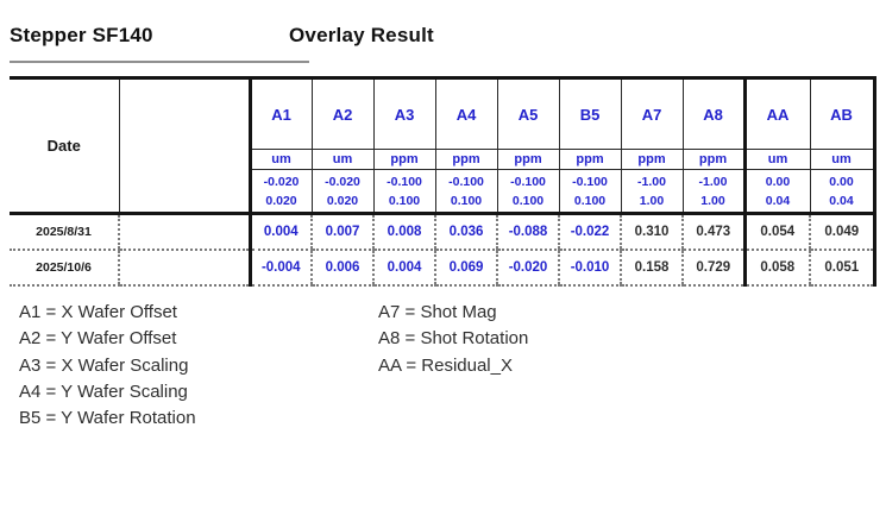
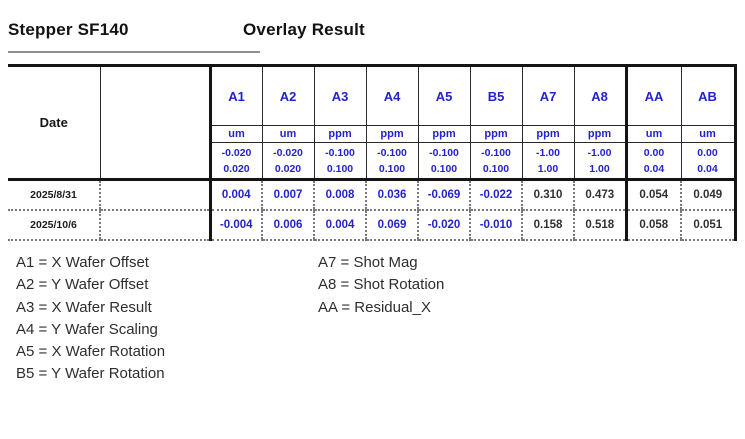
  Stepper SF140
  Overlay Result
  Date		A1	A2	A3	A4	A5	B5	A7	A8	AA	AB
  um	um	ppm	ppm	ppm	ppm	ppm	ppm	um	um
  -0.0200.020	-0.0200.020	-0.1000.100	-0.1000.100	-0.1000.100	-0.1000.100	-1.001.00	-1.001.00	0.000.04	0.000.04
- 2025/8/31		0.004	0.007	0.008	0.036	-0.088	-0.022	0.310	0.473	0.054	0.049
+ 2025/8/31		0.004	0.007	0.008	0.036	-0.069	-0.022	0.310	0.473	0.054	0.049
- 2025/10/6		-0.004	0.006	0.004	0.069	-0.020	-0.010	0.158	0.729	0.058	0.051
+ 2025/10/6		-0.004	0.006	0.004	0.069	-0.020	-0.010	0.158	0.518	0.058	0.051
  A1 = X Wafer Offset
  A2 = Y Wafer Offset
- A3 = X Wafer Scaling
+ A3 = X Wafer Result
  A4 = Y Wafer Scaling
+ A5 = X Wafer Rotation
  B5 = Y Wafer Rotation
  A7 = Shot Mag
  A8 = Shot Rotation
  AA = Residual_X
